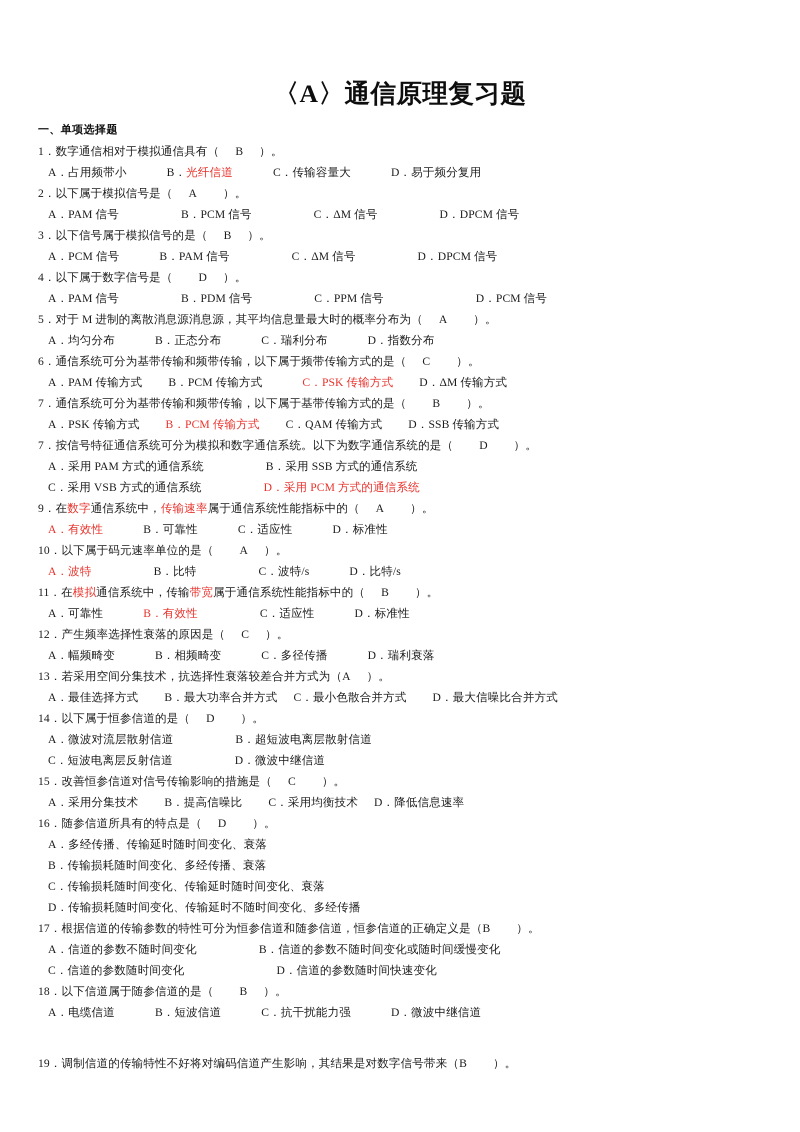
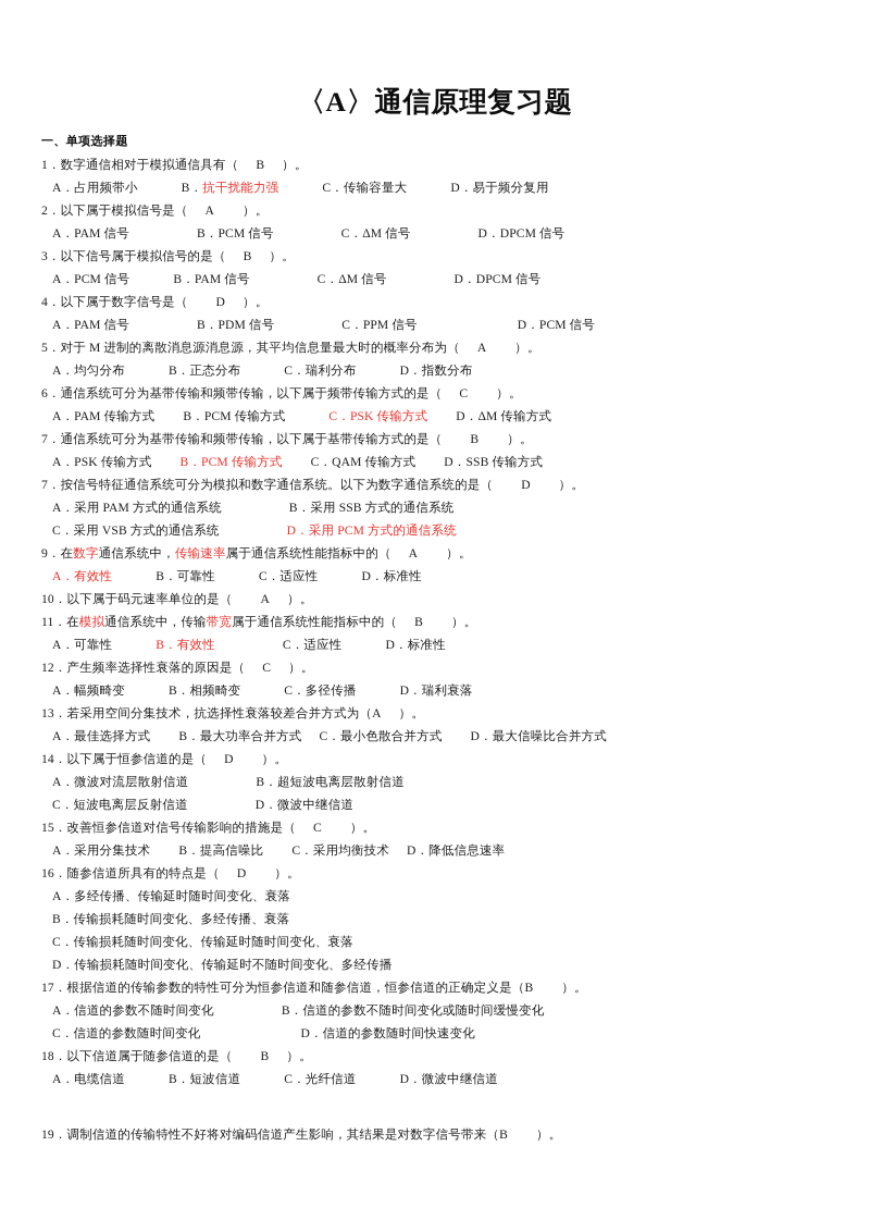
  〈A〉通信原理复习题
  一、单项选择题
  1．数字通信相对于模拟通信具有（ B ）。
- A．占用频带小 B．光纤信道 C．传输容量大 D．易于频分复用
+ A．占用频带小 B．抗干扰能力强 C．传输容量大 D．易于频分复用
  2．以下属于模拟信号是（ A ）。
  A．PAM 信号 B．PCM 信号 C．ΔM 信号 D．DPCM 信号
  3．以下信号属于模拟信号的是（ B ）。
  A．PCM 信号 B．PAM 信号 C．ΔM 信号 D．DPCM 信号
  4．以下属于数字信号是（ D ）。
  A．PAM 信号 B．PDM 信号 C．PPM 信号 D．PCM 信号
  5．对于 M 进制的离散消息源消息源，其平均信息量最大时的概率分布为（ A ）。
  A．均匀分布 B．正态分布 C．瑞利分布 D．指数分布
  6．通信系统可分为基带传输和频带传输，以下属于频带传输方式的是（ C ）。
  A．PAM 传输方式 B．PCM 传输方式 C．PSK 传输方式 D．ΔM 传输方式
  7．通信系统可分为基带传输和频带传输，以下属于基带传输方式的是（ B ）。
  A．PSK 传输方式 B．PCM 传输方式 C．QAM 传输方式 D．SSB 传输方式
  7．按信号特征通信系统可分为模拟和数字通信系统。以下为数字通信系统的是（ D ）。
  A．采用 PAM 方式的通信系统 B．采用 SSB 方式的通信系统
  C．采用 VSB 方式的通信系统 D．采用 PCM 方式的通信系统
  9．在数字通信系统中，传输速率属于通信系统性能指标中的（ A ）。
  A．有效性 B．可靠性 C．适应性 D．标准性
  10．以下属于码元速率单位的是（ A ）。
- A．波特 B．比特 C．波特/s D．比特/s
  11．在模拟通信系统中，传输带宽属于通信系统性能指标中的（ B ）。
  A．可靠性 B．有效性 C．适应性 D．标准性
  12．产生频率选择性衰落的原因是（ C ）。
  A．幅频畸变 B．相频畸变 C．多径传播 D．瑞利衰落
  13．若采用空间分集技术，抗选择性衰落较差合并方式为（A ）。
  A．最佳选择方式 B．最大功率合并方式 C．最小色散合并方式 D．最大信噪比合并方式
  14．以下属于恒参信道的是（ D ）。
  A．微波对流层散射信道 B．超短波电离层散射信道
  C．短波电离层反射信道 D．微波中继信道
  15．改善恒参信道对信号传输影响的措施是（ C ）。
  A．采用分集技术 B．提高信噪比 C．采用均衡技术 D．降低信息速率
  16．随参信道所具有的特点是（ D ）。
  A．多经传播、传输延时随时间变化、衰落
  B．传输损耗随时间变化、多经传播、衰落
  C．传输损耗随时间变化、传输延时随时间变化、衰落
  D．传输损耗随时间变化、传输延时不随时间变化、多经传播
  17．根据信道的传输参数的特性可分为恒参信道和随参信道，恒参信道的正确定义是（B ）。
  A．信道的参数不随时间变化 B．信道的参数不随时间变化或随时间缓慢变化
  C．信道的参数随时间变化 D．信道的参数随时间快速变化
  18．以下信道属于随参信道的是（ B ）。
- A．电缆信道 B．短波信道 C．抗干扰能力强 D．微波中继信道
+ A．电缆信道 B．短波信道 C．光纤信道 D．微波中继信道
  19．调制信道的传输特性不好将对编码信道产生影响，其结果是对数字信号带来（B ）。
